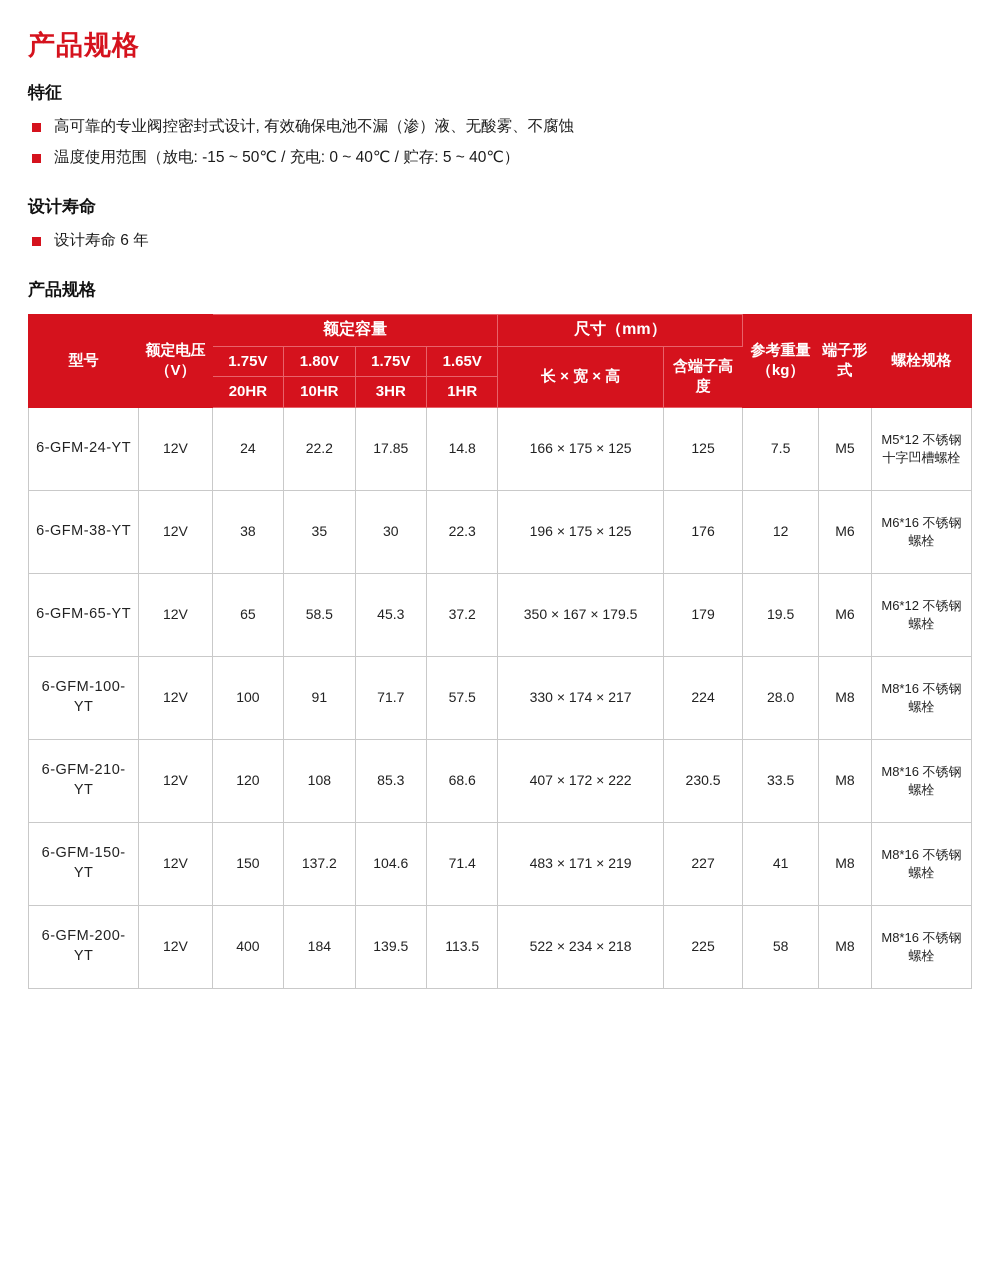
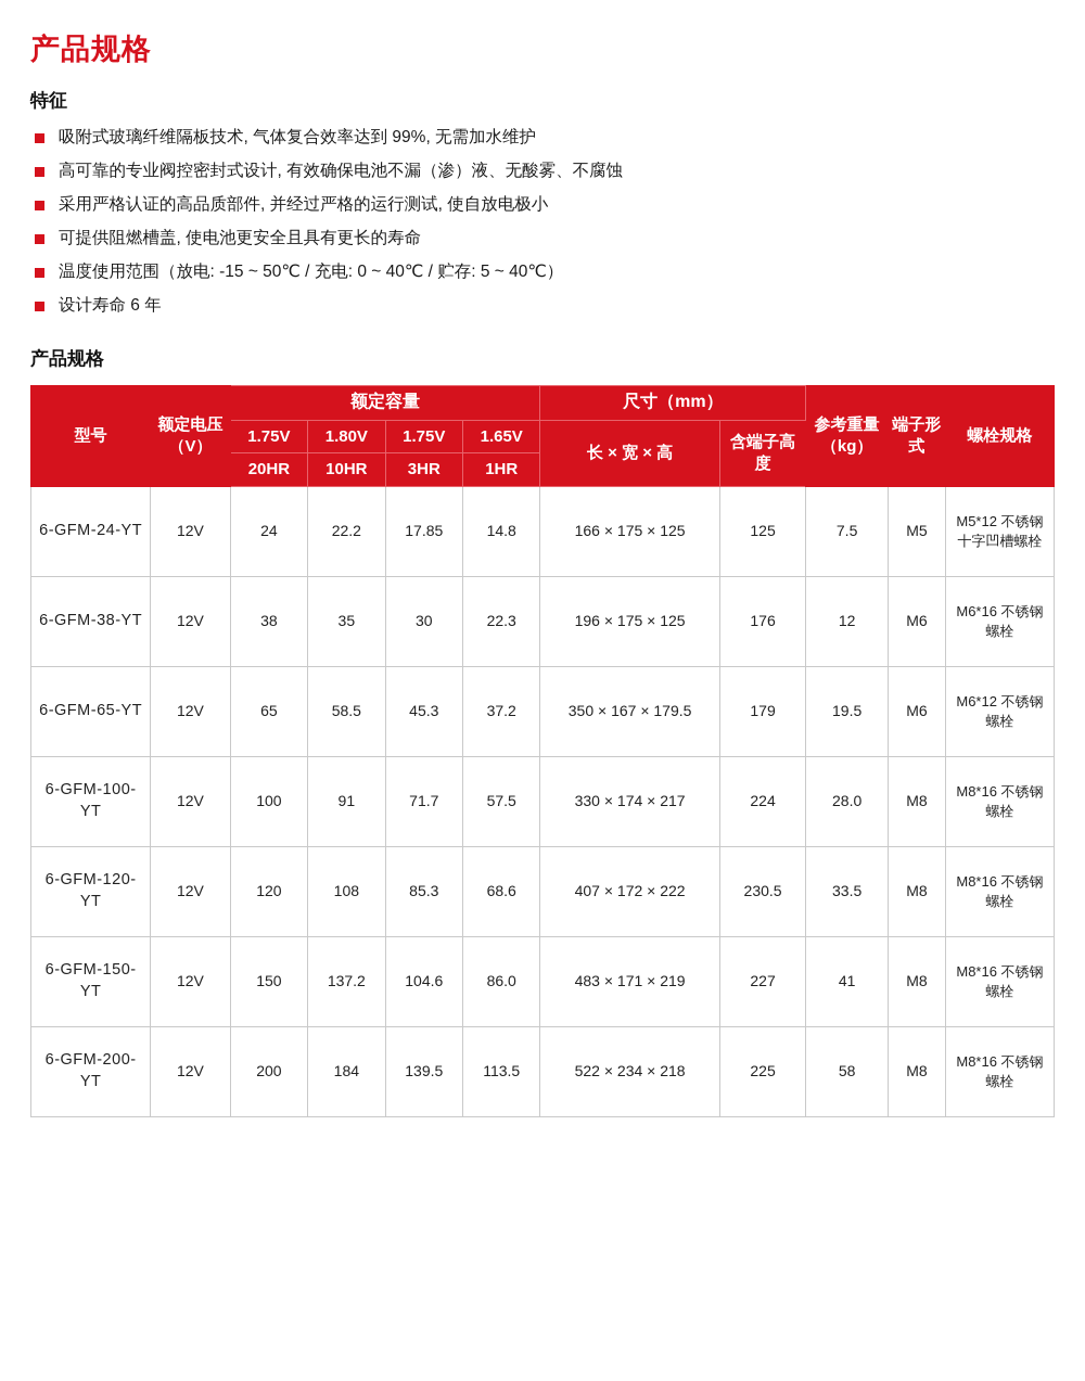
  产品规格
  特征
+ 吸附式玻璃纤维隔板技术, 气体复合效率达到 99%, 无需加水维护
  高可靠的专业阀控密封式设计, 有效确保电池不漏（渗）液、无酸雾、不腐蚀
+ 采用严格认证的高品质部件, 并经过严格的运行测试, 使自放电极小
+ 可提供阻燃槽盖, 使电池更安全且具有更长的寿命
  温度使用范围（放电: -15 ~ 50℃ / 充电: 0 ~ 40℃ / 贮存: 5 ~ 40℃）
- 设计寿命
  设计寿命 6 年
  产品规格
  型号	额定电压（V）	额定容量	尺寸（mm）	参考重量（kg）	端子形式	螺栓规格
  1.75V	1.80V	1.75V	1.65V	长 × 宽 × 高	含端子高度
  20HR	10HR	3HR	1HR
  6-GFM-24-YT	12V	24	22.2	17.85	14.8	166 × 175 × 125	125	7.5	M5	M5*12 不锈钢十字凹槽螺栓
  6-GFM-38-YT	12V	38	35	30	22.3	196 × 175 × 125	176	12	M6	M6*16 不锈钢螺栓
  6-GFM-65-YT	12V	65	58.5	45.3	37.2	350 × 167 × 179.5	179	19.5	M6	M6*12 不锈钢螺栓
  6-GFM-100-YT	12V	100	91	71.7	57.5	330 × 174 × 217	224	28.0	M8	M8*16 不锈钢螺栓
- 6-GFM-210-YT	12V	120	108	85.3	68.6	407 × 172 × 222	230.5	33.5	M8	M8*16 不锈钢螺栓
+ 6-GFM-120-YT	12V	120	108	85.3	68.6	407 × 172 × 222	230.5	33.5	M8	M8*16 不锈钢螺栓
- 6-GFM-150-YT	12V	150	137.2	104.6	71.4	483 × 171 × 219	227	41	M8	M8*16 不锈钢螺栓
+ 6-GFM-150-YT	12V	150	137.2	104.6	86.0	483 × 171 × 219	227	41	M8	M8*16 不锈钢螺栓
- 6-GFM-200-YT	12V	400	184	139.5	113.5	522 × 234 × 218	225	58	M8	M8*16 不锈钢螺栓
+ 6-GFM-200-YT	12V	200	184	139.5	113.5	522 × 234 × 218	225	58	M8	M8*16 不锈钢螺栓
